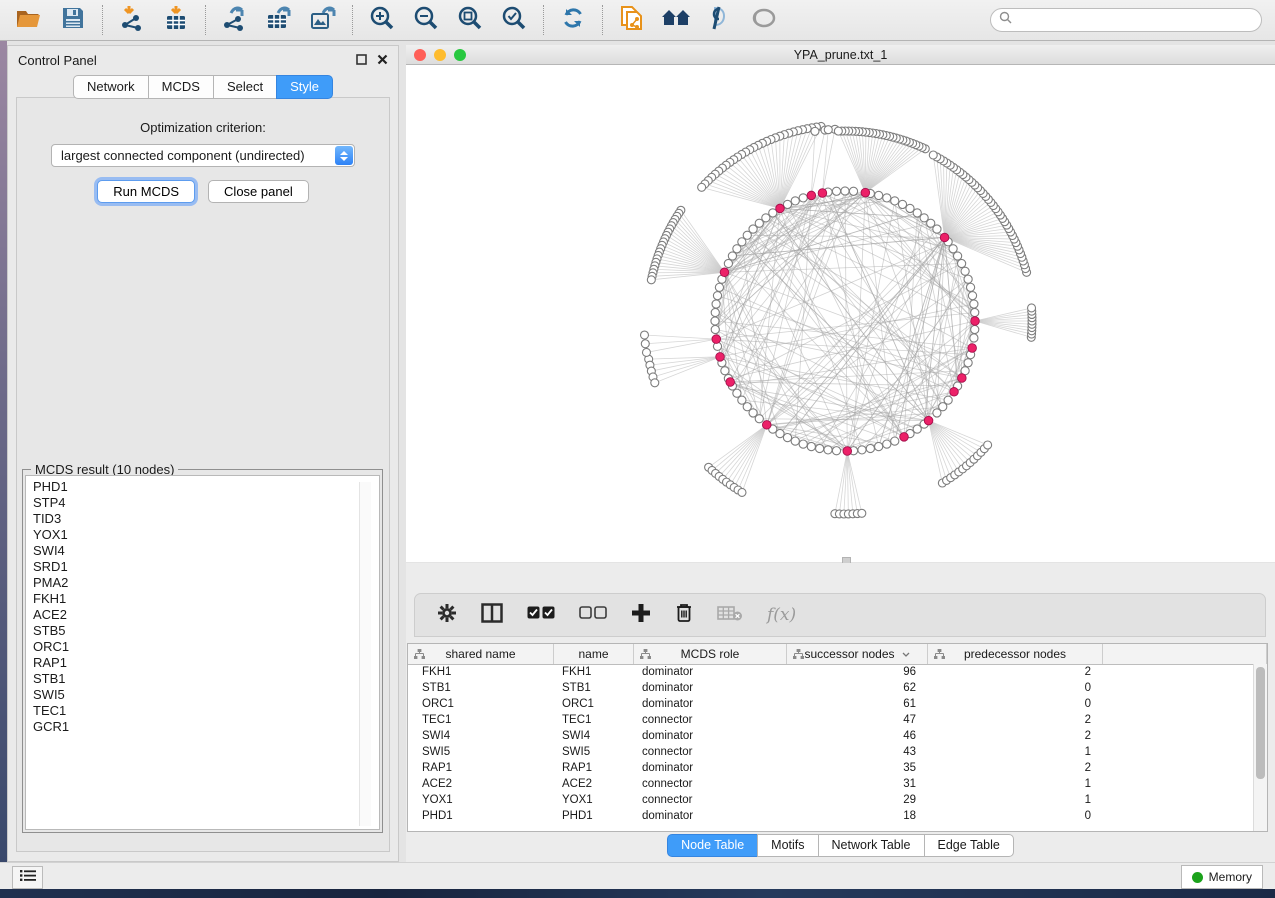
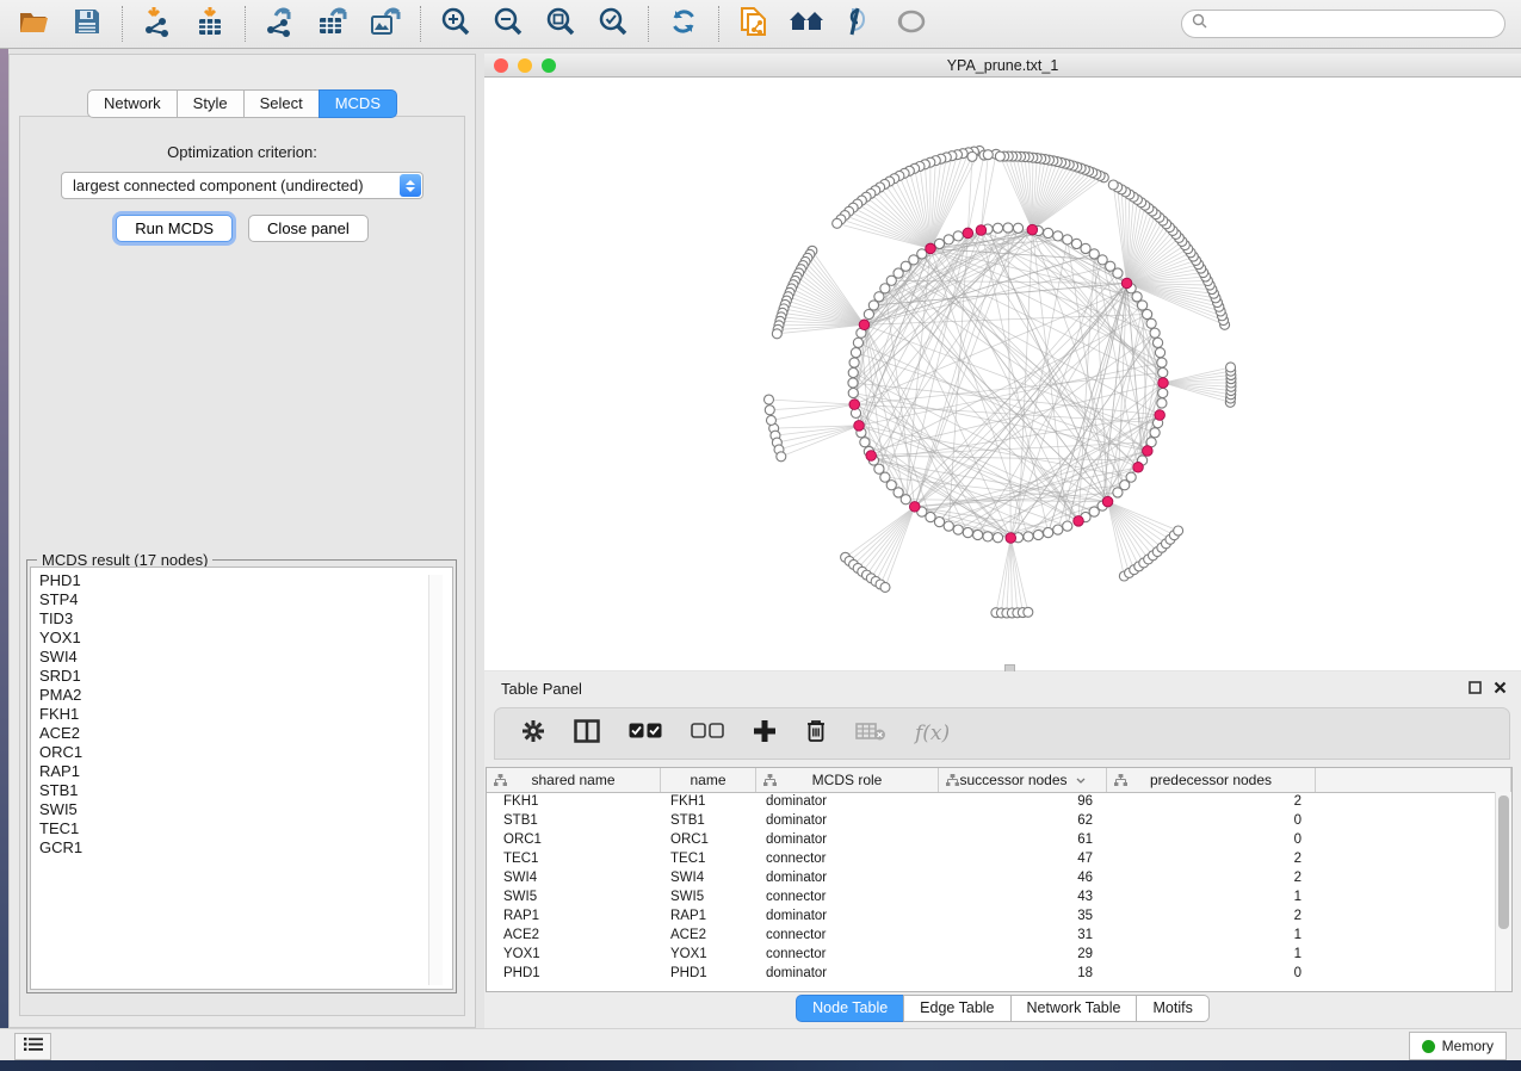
- Control Panel
  Network
- MCDS
+ Style
  Select
- Style
+ MCDS
  Optimization criterion:
  largest connected component (undirected)
  Run MCDS
  Close panel
- MCDS result (10 nodes)
+ MCDS result (17 nodes)
  PHD1
  STP4
  TID3
  YOX1
  SWI4
  SRD1
  PMA2
  FKH1
  ACE2
- STB5
  ORC1
  RAP1
  STB1
  SWI5
  TEC1
  GCR1
  YPA_prune.txt_1
+ Table Panel
  f(x)
  shared name
  name
  MCDS role
  successor nodes
  predecessor nodes
  FKH1
  FKH1
  dominator
  96
  2
  STB1
  STB1
  dominator
  62
  0
  ORC1
  ORC1
  dominator
  61
  0
  TEC1
  TEC1
  connector
  47
  2
  SWI4
  SWI4
  dominator
  46
  2
  SWI5
  SWI5
  connector
  43
  1
  RAP1
  RAP1
  dominator
  35
  2
  ACE2
  ACE2
  connector
  31
  1
  YOX1
  YOX1
  connector
  29
  1
  PHD1
  PHD1
  dominator
  18
  0
  Node Table
- Motifs
+ Edge Table
  Network Table
- Edge Table
+ Motifs
  Memory
